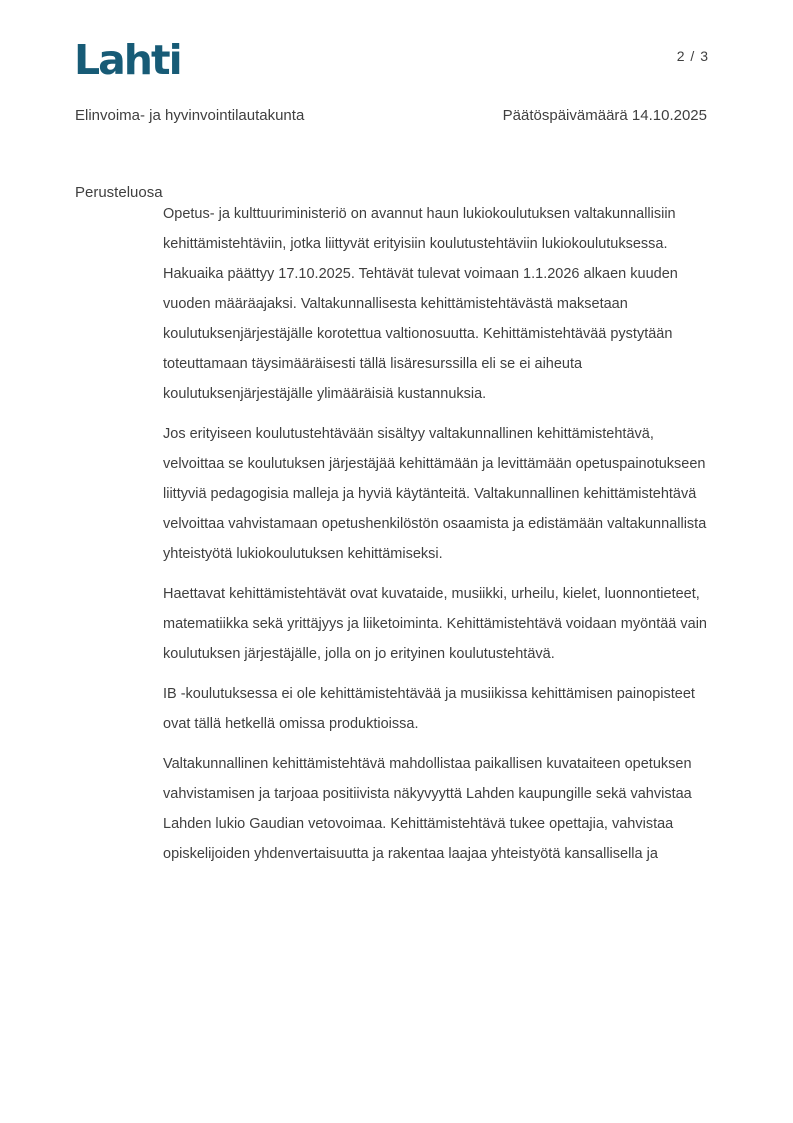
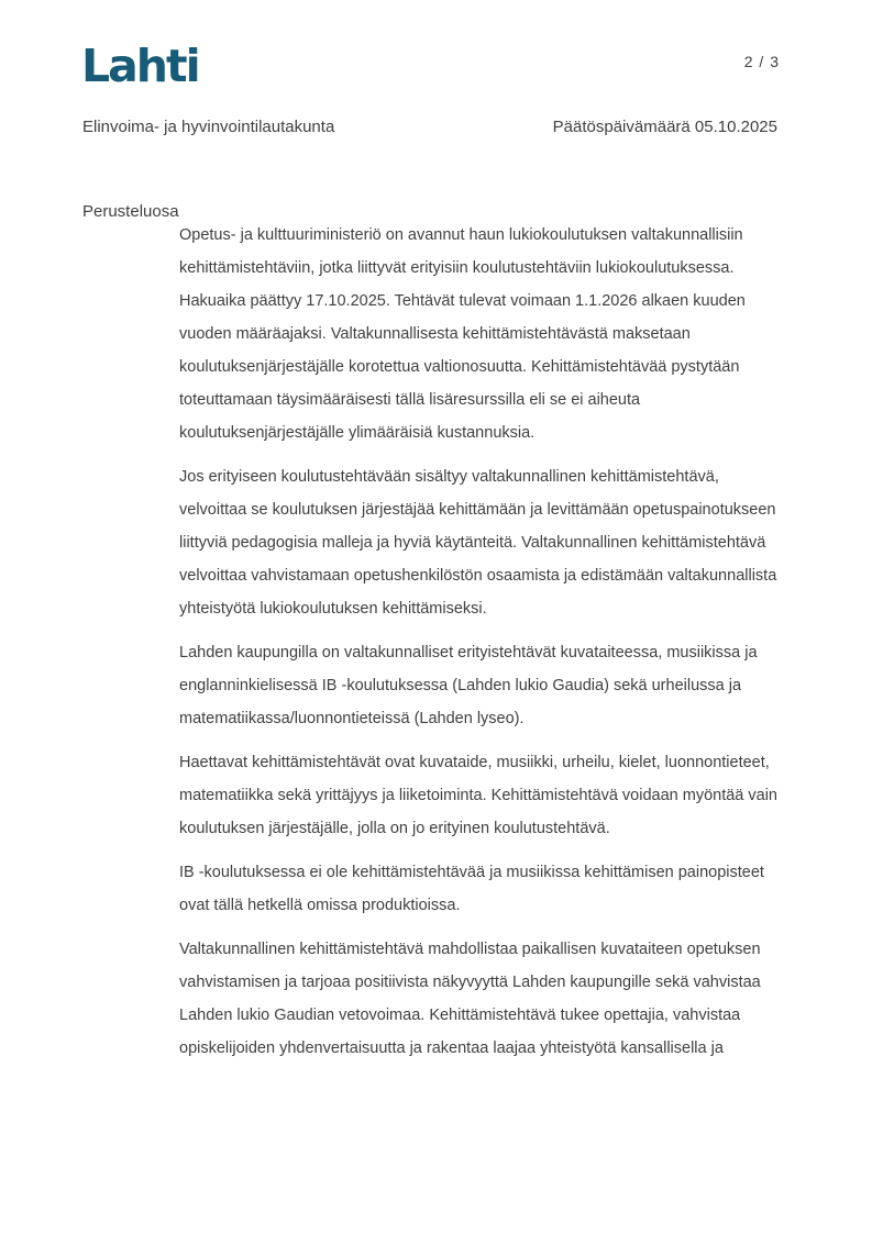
  Lahti
  2 / 3
  Elinvoima- ja hyvinvointilautakunta
- Päätöspäivämäärä 14.10.2025
+ Päätöspäivämäärä 05.10.2025
  Perusteluosa
  Opetus- ja kulttuuriministeriö on avannut haun lukiokoulutuksen valtakunnallisiin kehittämistehtäviin, jotka liittyvät erityisiin koulutustehtäviin lukiokoulutuksessa. Hakuaika päättyy 17.10.2025. Tehtävät tulevat voimaan 1.1.2026 alkaen kuuden vuoden määräajaksi. Valtakunnallisesta kehittämistehtävästä maksetaan koulutuksenjärjestäjälle korotettua valtionosuutta. Kehittämistehtävää pystytään toteuttamaan täysimääräisesti tällä lisäresurssilla eli se ei aiheuta koulutuksenjärjestäjälle ylimääräisiä kustannuksia.
  Jos erityiseen koulutustehtävään sisältyy valtakunnallinen kehittämistehtävä, velvoittaa se koulutuksen järjestäjää kehittämään ja levittämään opetuspainotukseen liittyviä pedagogisia malleja ja hyviä käytänteitä. Valtakunnallinen kehittämistehtävä velvoittaa vahvistamaan opetushenkilöstön osaamista ja edistämään valtakunnallista yhteistyötä lukiokoulutuksen kehittämiseksi.
+ Lahden kaupungilla on valtakunnalliset erityistehtävät kuvataiteessa, musiikissa ja englanninkielisessä IB -koulutuksessa (Lahden lukio Gaudia) sekä urheilussa ja matematiikassa/luonnontieteissä (Lahden lyseo).
  Haettavat kehittämistehtävät ovat kuvataide, musiikki, urheilu, kielet, luonnontieteet, matematiikka sekä yrittäjyys ja liiketoiminta. Kehittämistehtävä voidaan myöntää vain koulutuksen järjestäjälle, jolla on jo erityinen koulutustehtävä.
  IB -koulutuksessa ei ole kehittämistehtävää ja musiikissa kehittämisen painopisteet ovat tällä hetkellä omissa produktioissa.
  Valtakunnallinen kehittämistehtävä mahdollistaa paikallisen kuvataiteen opetuksen vahvistamisen ja tarjoaa positiivista näkyvyyttä Lahden kaupungille sekä vahvistaa Lahden lukio Gaudian vetovoimaa. Kehittämistehtävä tukee opettajia, vahvistaa opiskelijoiden yhdenvertaisuutta ja rakentaa laajaa yhteistyötä kansallisella ja
